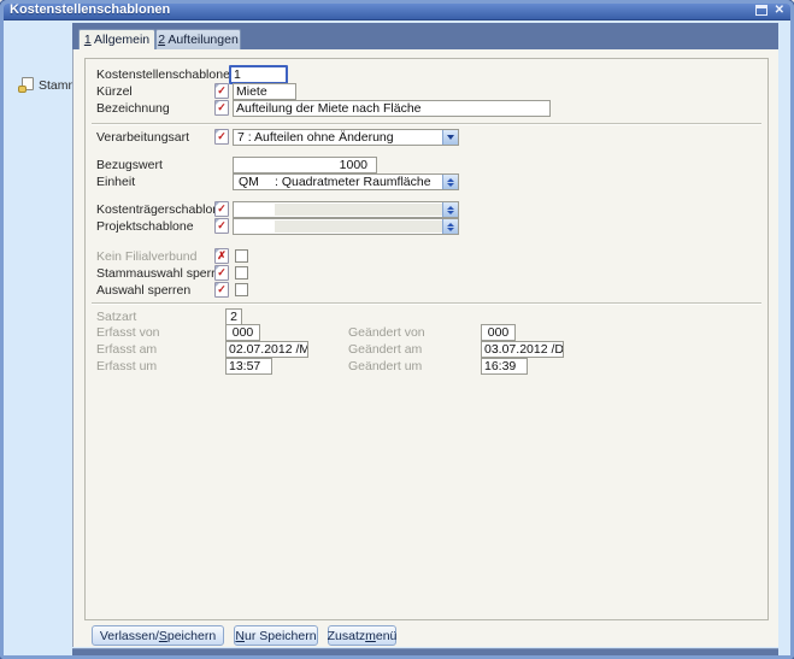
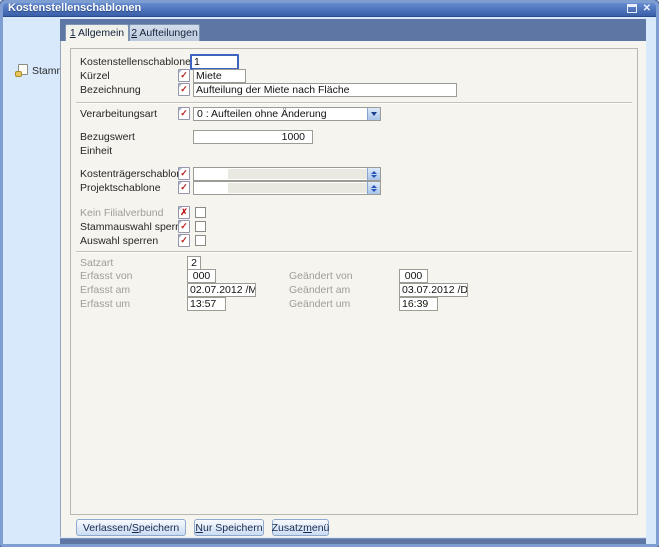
  Kostenstellenschablonen
  ✕
  1 Allgemein
  2 Aufteilungen
  Kostenstellenschablone
  1
  Kürzel
  ✓
  Miete
  Bezeichnung
  ✓
  Aufteilung der Miete nach Fläche
  Verarbeitungsart
  ✓
- 7 : Aufteilen ohne Änderung
+ 0 : Aufteilen ohne Änderung
  Bezugswert
  1000
  Einheit
- QM
- : Quadratmeter Raumfläche
  Kostenträgerschablo
  ✓
  Projektschablone
  ✓
  Kein Filialverbund
  ✗
  Stammauswahl sperr
  ✓
  Auswahl sperren
  ✓
  Satzart
  2
  Erfasst von
  000
  Geändert von
  000
  Erfasst am
  02.07.2012 /M
  Geändert am
  03.07.2012 /D
  Erfasst um
  13:57
  Geändert um
  16:39
  Verlassen/Speichern
  Nur Speichern
  Zusatzmenü
